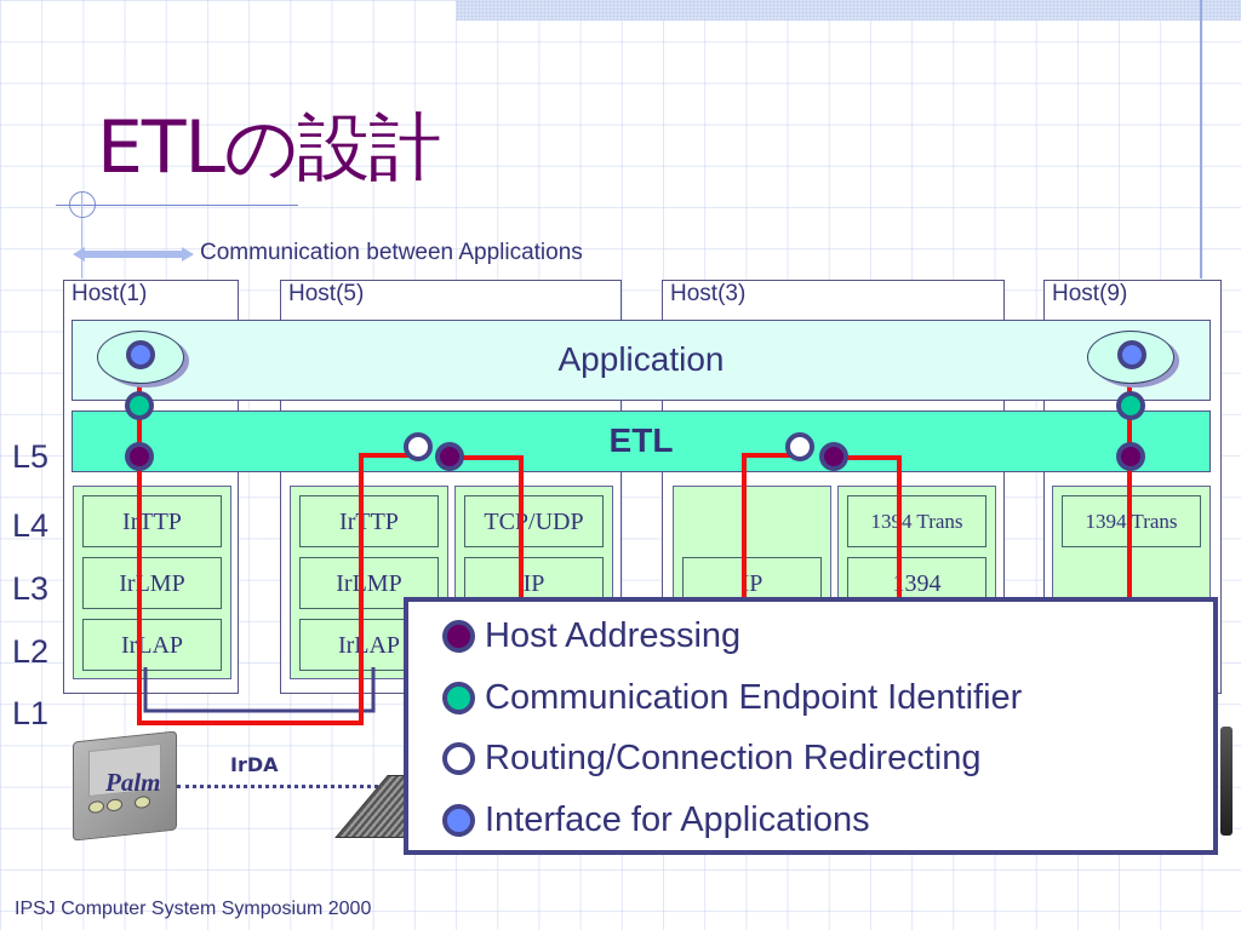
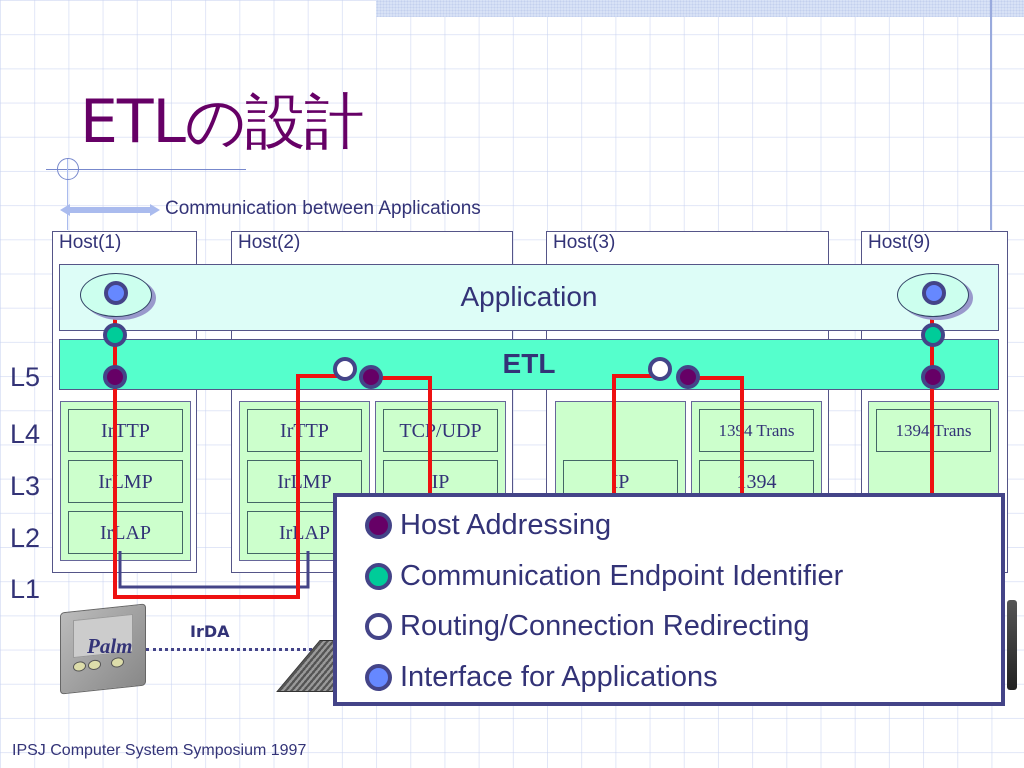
  ETLの設計
  Communication between Applications
  Host(1)
- Host(5)
+ Host(2)
  Host(3)
  Host(9)
  Application
  ETL
  IrTTP
  IrLMP
  IrLAP
  IrTP
  IrMP
  IrAP
  TC/UDP
  IP
  1394 Trans
  394
  1394 Trans
  L5
  L4
  L3
  L2
  L1
  Palm
  IrDA
  Host Addressing
  Communication Endpoint Identifier
  Routing/Connection Redirecting
  Interface for Applications
- IPSJ Computer System Symposium 2000
+ IPSJ Computer System Symposium 1997
